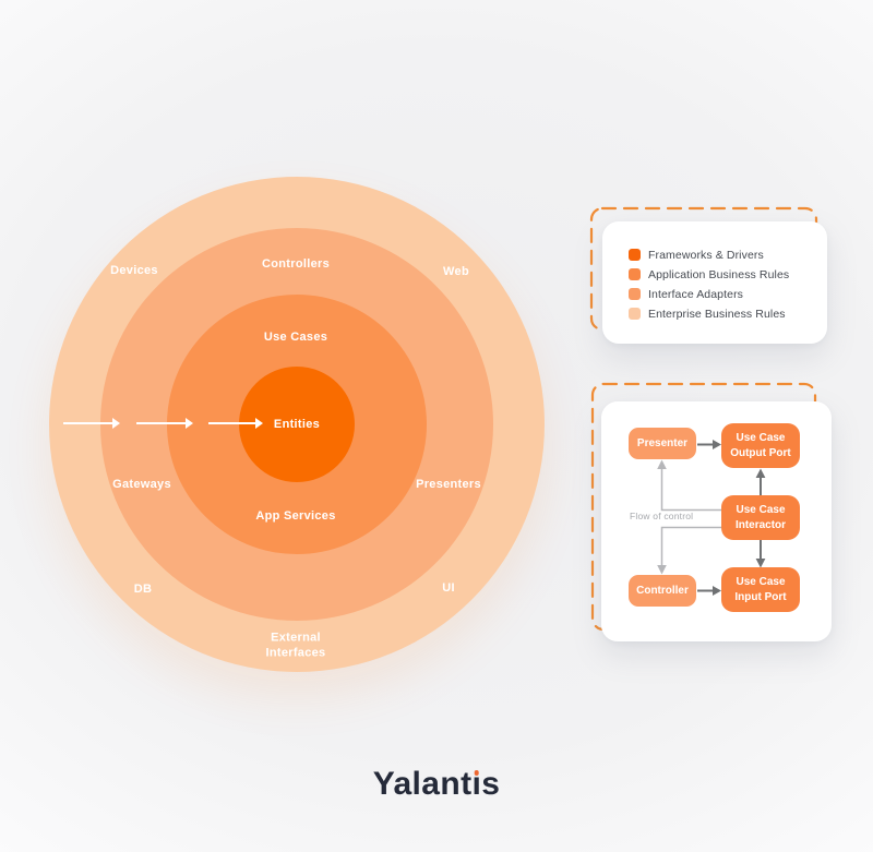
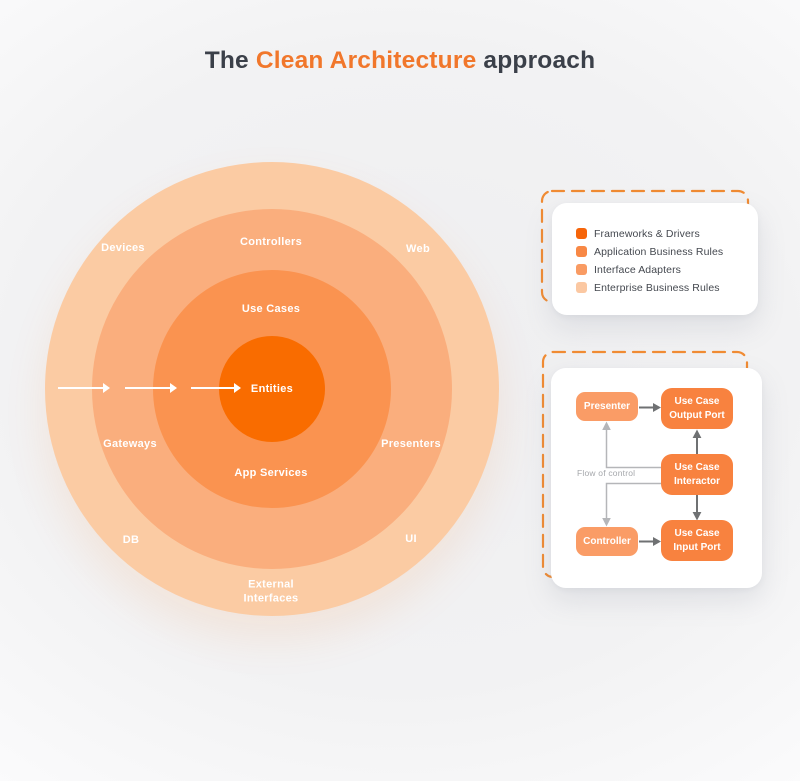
+ The Clean Architecture approach
  Devices
  Controllers
  Web
  Use Cases
  Entities
  Gateways
  Presenters
  App Services
  DB
  UI
  External
  Interfaces
  Frameworks & Drivers
  Application Business Rules
  Interface Adapters
  Enterprise Business Rules
  Presenter
  Use Case
  Output Port
  Use Case
  Interactor
  Controller
  Use Case
  Input Port
  Flow of control
- Yalantıs
